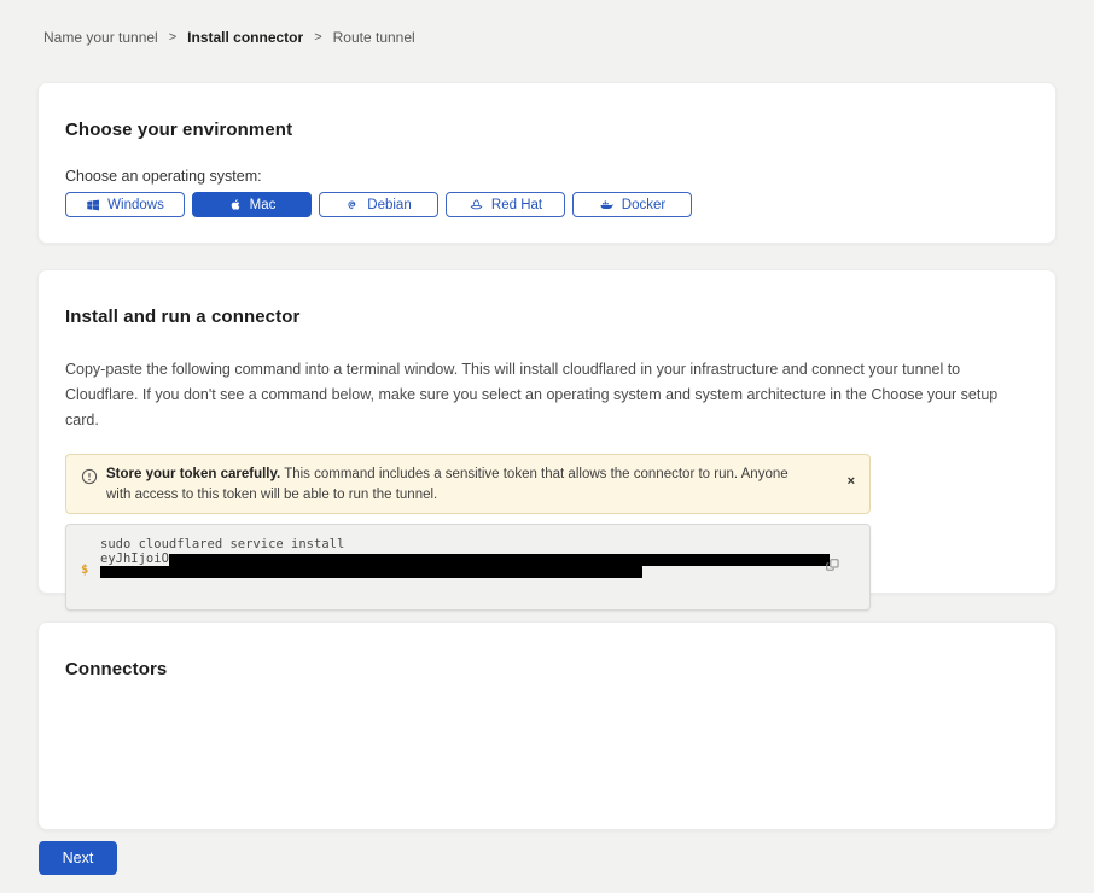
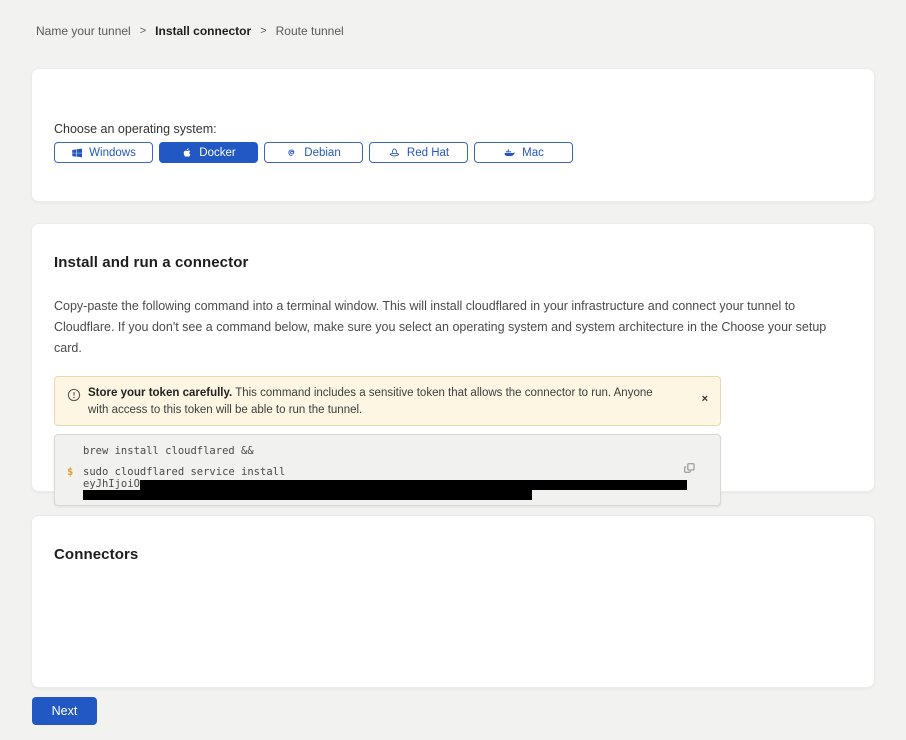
  Name your tunnel
  >
  Install connector
  >
  Route tunnel
- Choose your environment
  Choose an operating system:
  Windows
- Mac
+ Docker
  Debian
  Red Hat
- Docker
+ Mac
  Install and run a connector
  Copy-paste the following command into a terminal window. This will install cloudflared in your infrastructure and connect your tunnel to Cloudflare. If you don't see a command below, make sure you select an operating system and system architecture in the Choose your setup card.
  Store your token carefully. This command includes a sensitive token that allows the connector to run. Anyone with access to this token will be able to run the tunnel.
  ×
+ brew install cloudflared &&
  $
  sudo cloudflared service install
  eyJhIjoiO
  Connectors
  Next
